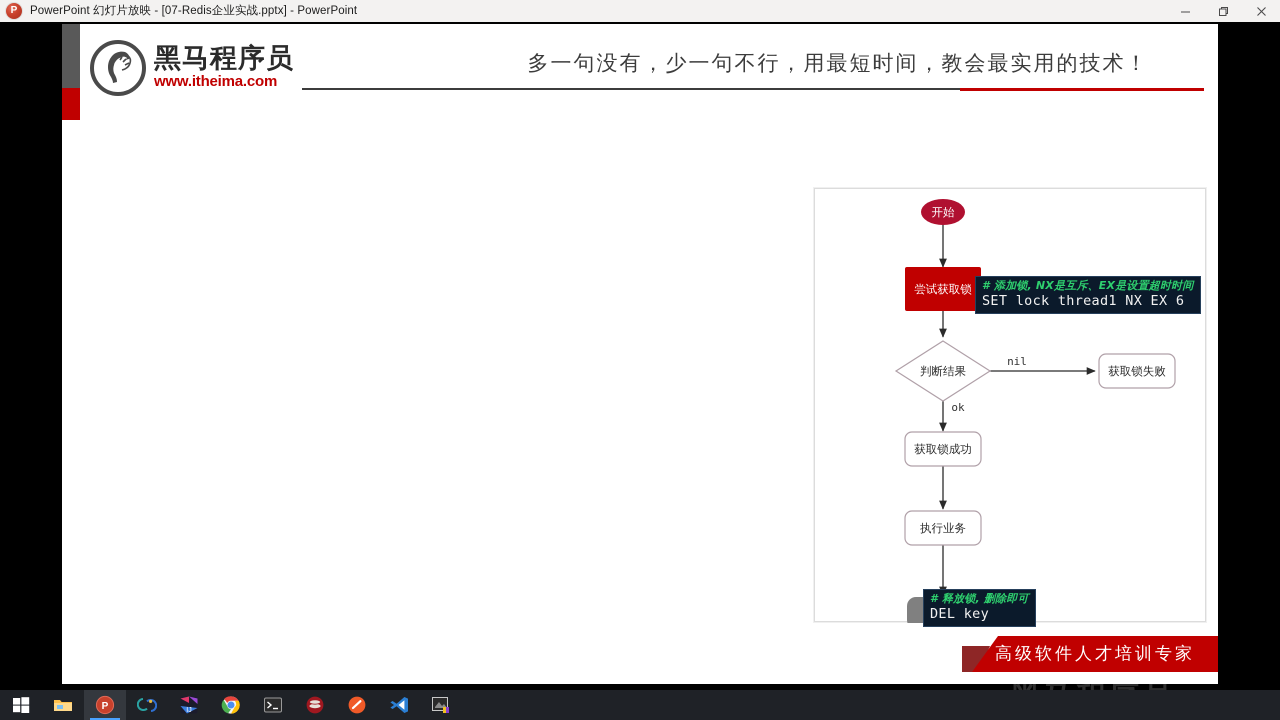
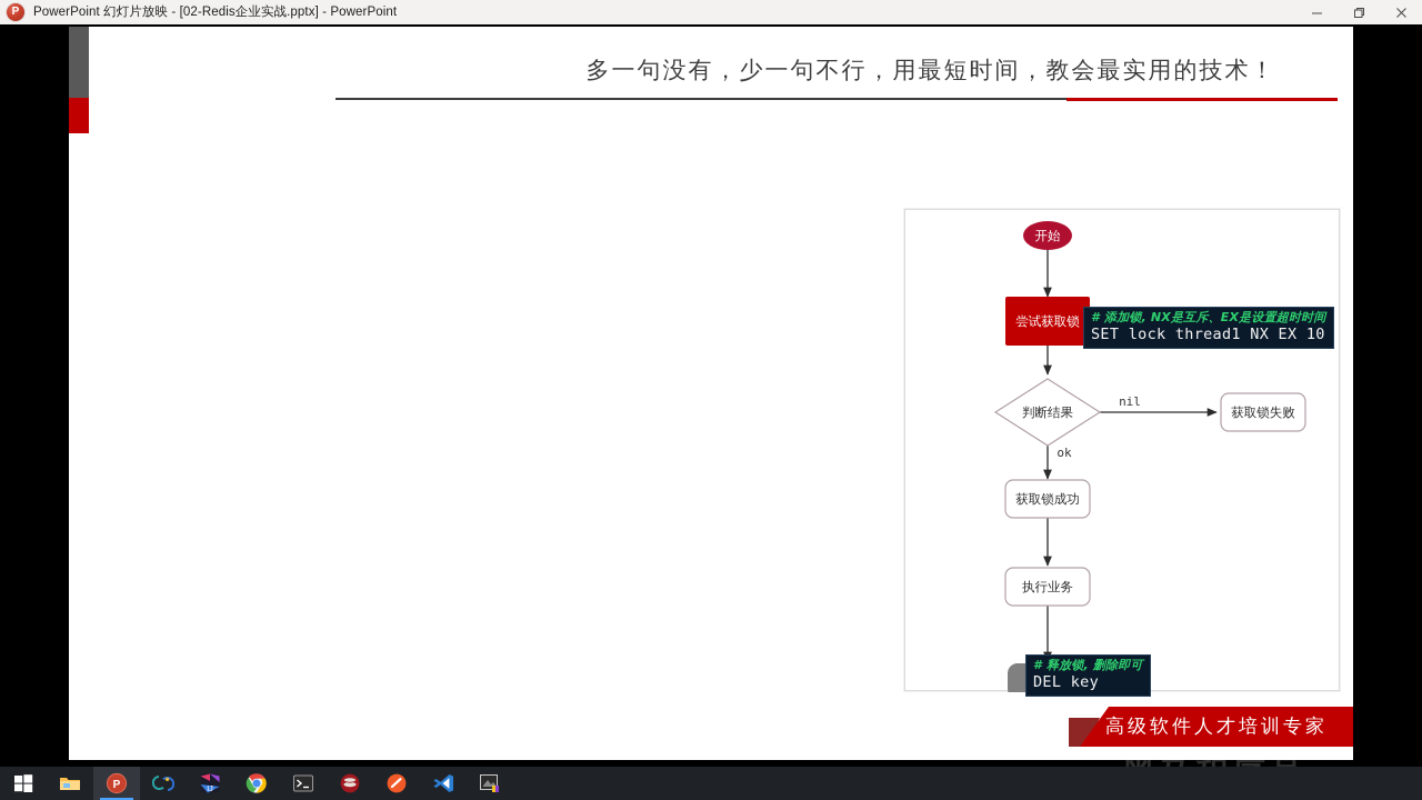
  P
- PowerPoint 幻灯片放映 - [07-Redis企业实战.pptx] - PowerPoint
+ PowerPoint 幻灯片放映 - [02-Redis企业实战.pptx] - PowerPoint
- 黑马程序员
- www.itheima.com
  多一句没有，少一句不行，用最短时间，教会最实用的技术！
  开始
  尝试获取锁
  判断结果
  nil
  ok
  获取锁失败
  获取锁成功
  执行业务
  # 添加锁, NX是互斥、EX是设置超时时间
- SET lock thread1 NX EX 6
+ SET lock thread1 NX EX 10
  # 释放锁, 删除即可
  DEL key
  高级软件人才培训专家
  P
